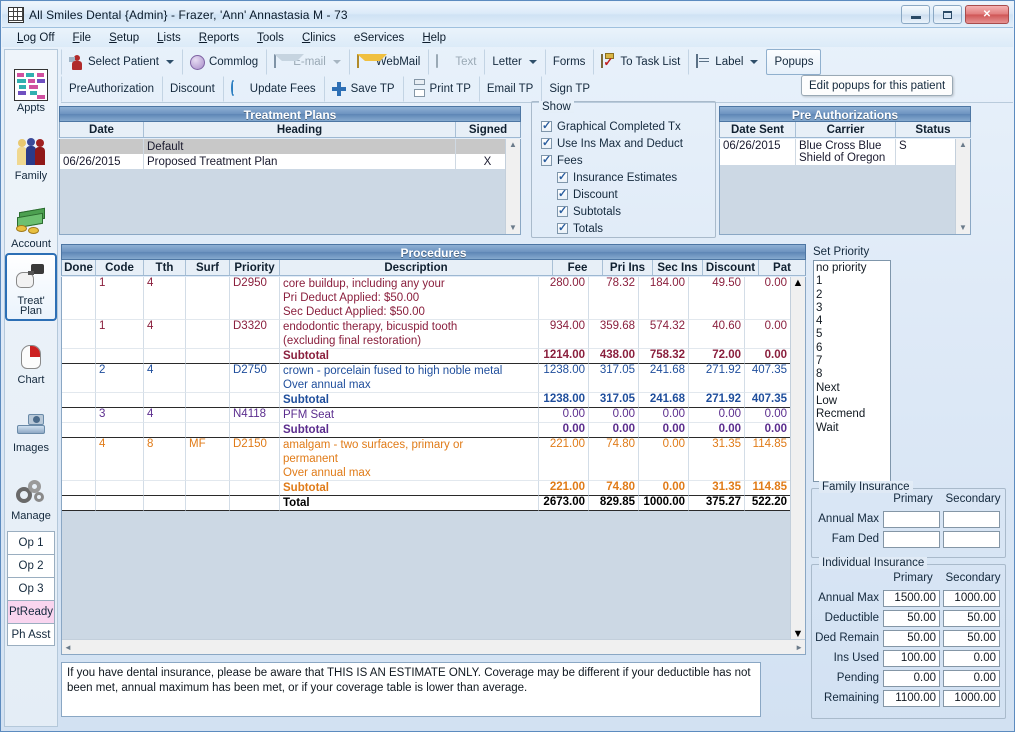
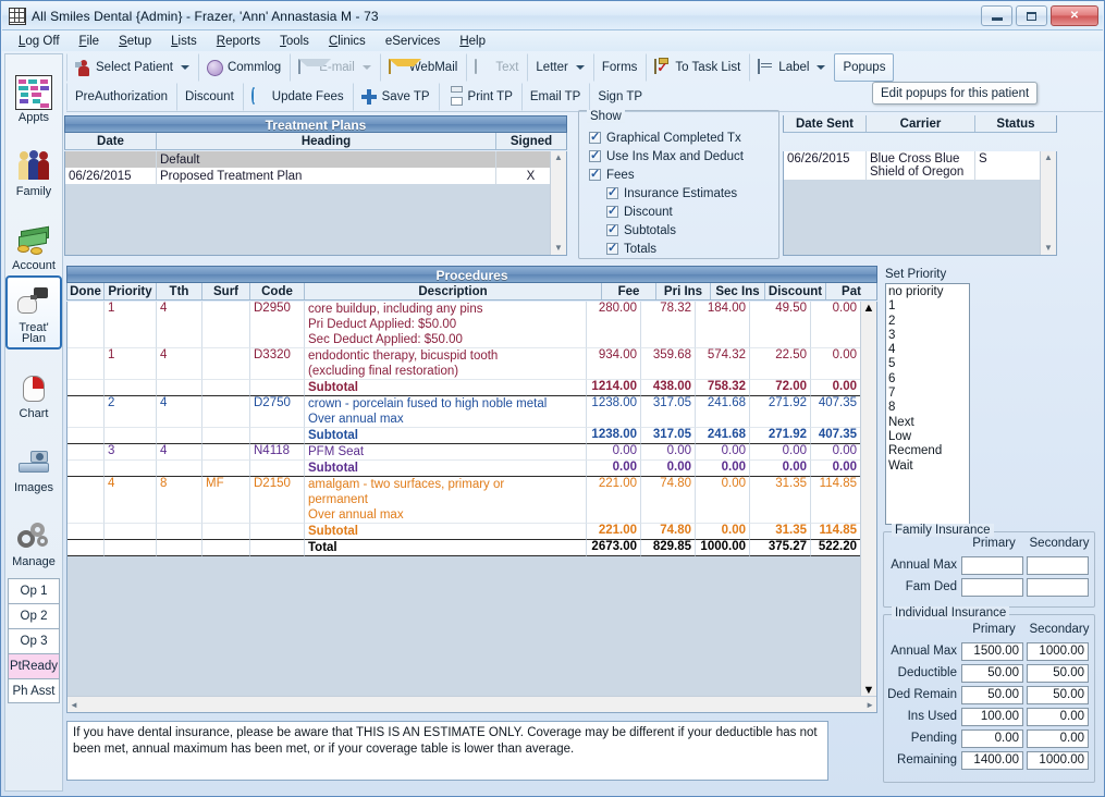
  All Smiles Dental {Admin} - Frazer, 'Ann' Annastasia M - 73
  ✕
  Log Off
  File
  Setup
  Lists
  Reports
  Tools
  Clinics
  eServices
  Help
  Select Patient
  Commlog
  ebMail
  Text
  Letter
  Forms
  To Task List
  Label
  Popups
  PreAuthorization
  Discount
  Update Fees
  Save TP
  Print TP
  Email TP
  Sign TP
  Edit popups for this patient
  Appts
  Family
  Account
  Treat'
  Plan
  Chart
  Images
  Manage
  Op 1
  Op 2
  Op 3
  PtReady
  Ph Asst
  Treatment Plans
  Date
  Heading
  Signed
  Default
  06/26/2015
  Proposed Treatment Plan
  X
  ▲
  ▼
  Show
  Graphical Completed Tx
  Use Ins Max and Deduct
  Fees
  Insurance Estimates
  Discount
  Subtotals
  Totals
- Pre Authorizations
  Date Sent
  Carrier
  Status
  06/26/2015
  Blue Cross Blue Shield of Oregon
  S
  ▲
  ▼
  Procedures
  Done
- Code
+ Priority
  Tth
  Surf
- Priority
+ Code
  Description
  Fee
  Pri Ins
  Sec Ins
  Discount
  Pat
  1
  4
  D2950
- core buildup, including any your
+ core buildup, including any pins
  Pri Deduct Applied: $50.00
  Sec Deduct Applied: $50.00
  280.00
  78.32
  184.00
  49.50
  0.00
  1
  4
  D3320
  endodontic therapy, bicuspid tooth
  (excluding final restoration)
  934.00
  359.68
  574.32
- 40.60
+ 22.50
  0.00
  Subtotal
  1214.00
  438.00
  758.32
  72.00
  0.00
  2
  4
  D2750
  crown - porcelain fused to high noble metal
  Over annual max
  1238.00
  317.05
  241.68
  271.92
  407.35
  Subtotal
  1238.00
  317.05
  241.68
  271.92
  407.35
  3
  4
  N4118
  PFM Seat
  0.00
  0.00
  0.00
  0.00
  0.00
  Subtotal
  0.00
  0.00
  0.00
  0.00
  0.00
  4
  8
  MF
  D2150
  amalgam - two surfaces, primary or
  permanent
  Over annual max
  221.00
  74.80
  0.00
  31.35
  114.85
  Subtotal
  221.00
  74.80
  0.00
  31.35
  114.85
  Total
  2673.00
  829.85
  1000.00
  375.27
  522.20
  ▲
  ▼
  ◄
  ►
  Set Priority
  no priority
  1
  2
  3
  4
  5
  6
  7
  8
  Next
  Low
  Recmend
  Wait
  Family Insurance
  Primary
  Secondary
  Annual Max
  Fam Ded
  Individual Insurance
  Primary
  Secondary
  Annual Max
  1500.00
  1000.00
  Deductible
  50.00
  50.00
  Ded Remain
  50.00
  50.00
  Ins Used
  100.00
  0.00
  Pending
  0.00
  0.00
  Remaining
- 1100.00
+ 1400.00
  1000.00
  If you have dental insurance, please be aware that THIS IS AN ESTIMATE ONLY. Coverage may be different if your deductible has not been met, annual maximum has been met, or if your coverage table is lower than average.
